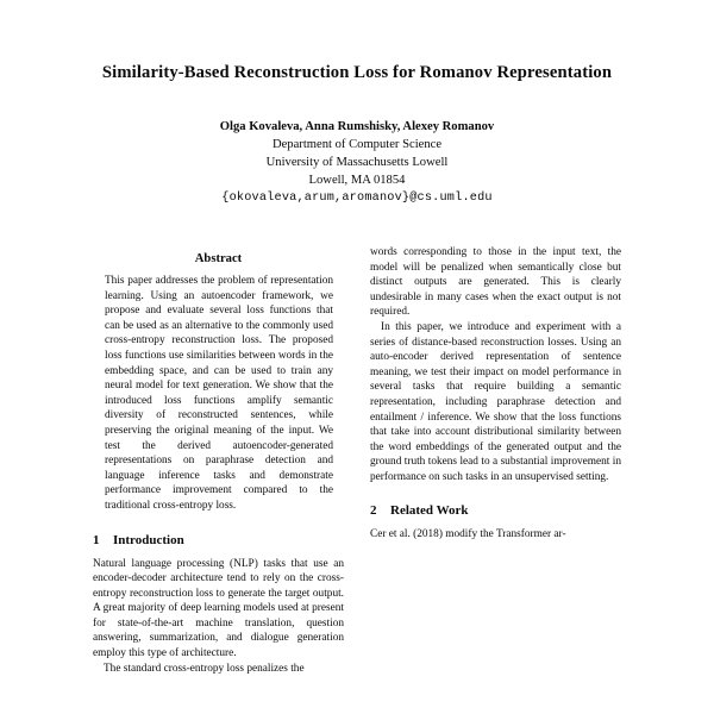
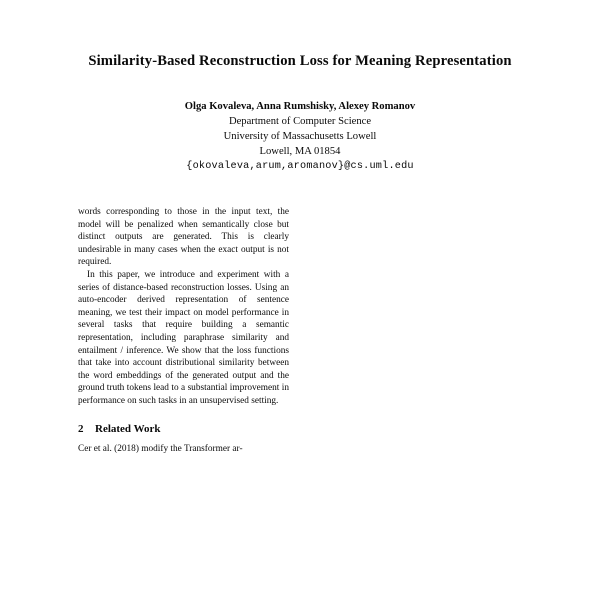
- Similarity-Based Reconstruction Loss for Romanov Representation
+ Similarity-Based Reconstruction Loss for Meaning Representation
  Olga Kovaleva, Anna Rumshisky, Alexey Romanov
  Department of Computer Science
  University of Massachusetts Lowell
  Lowell, MA 01854
  {okovaleva,arum,aromanov}@cs.uml.edu
- Abstract
- This paper addresses the problem of representation learning. Using an autoencoder framework, we propose and evaluate several loss functions that can be used as an alternative to the commonly used cross-entropy reconstruction loss. The proposed loss functions use similarities between words in the embedding space, and can be used to train any neural model for text generation. We show that the introduced loss functions amplify semantic diversity of reconstructed sentences, while preserving the original meaning of the input. We test the derived autoencoder-generated representations on paraphrase detection and language inference tasks and demonstrate performance improvement compared to the traditional cross-entropy loss.
- 1
- Introduction
- Natural language processing (NLP) tasks that use an encoder-decoder architecture tend to rely on the cross-entropy reconstruction loss to generate the target output. A great majority of deep learning models used at present for state-of-the-art machine translation, question answering, summarization, and dialogue generation employ this type of architecture.
- The standard cross-entropy loss penalizes the
  words corresponding to those in the input text, the model will be penalized when semantically close but distinct outputs are generated. This is clearly undesirable in many cases when the exact output is not required.
- In this paper, we introduce and experiment with a series of distance-based reconstruction losses. Using an auto-encoder derived representation of sentence meaning, we test their impact on model performance in several tasks that require building a semantic representation, including paraphrase detection and entailment / inference. We show that the loss functions that take into account distributional similarity between the word embeddings of the generated output and the ground truth tokens lead to a substantial improvement in performance on such tasks in an unsupervised setting.
+ In this paper, we introduce and experiment with a series of distance-based reconstruction losses. Using an auto-encoder derived representation of sentence meaning, we test their impact on model performance in several tasks that require building a semantic representation, including paraphrase similarity and entailment / inference. We show that the loss functions that take into account distributional similarity between the word embeddings of the generated output and the ground truth tokens lead to a substantial improvement in performance on such tasks in an unsupervised setting.
  2
  Related Work
  Cer et al. (2018) modify the Transformer ar-
